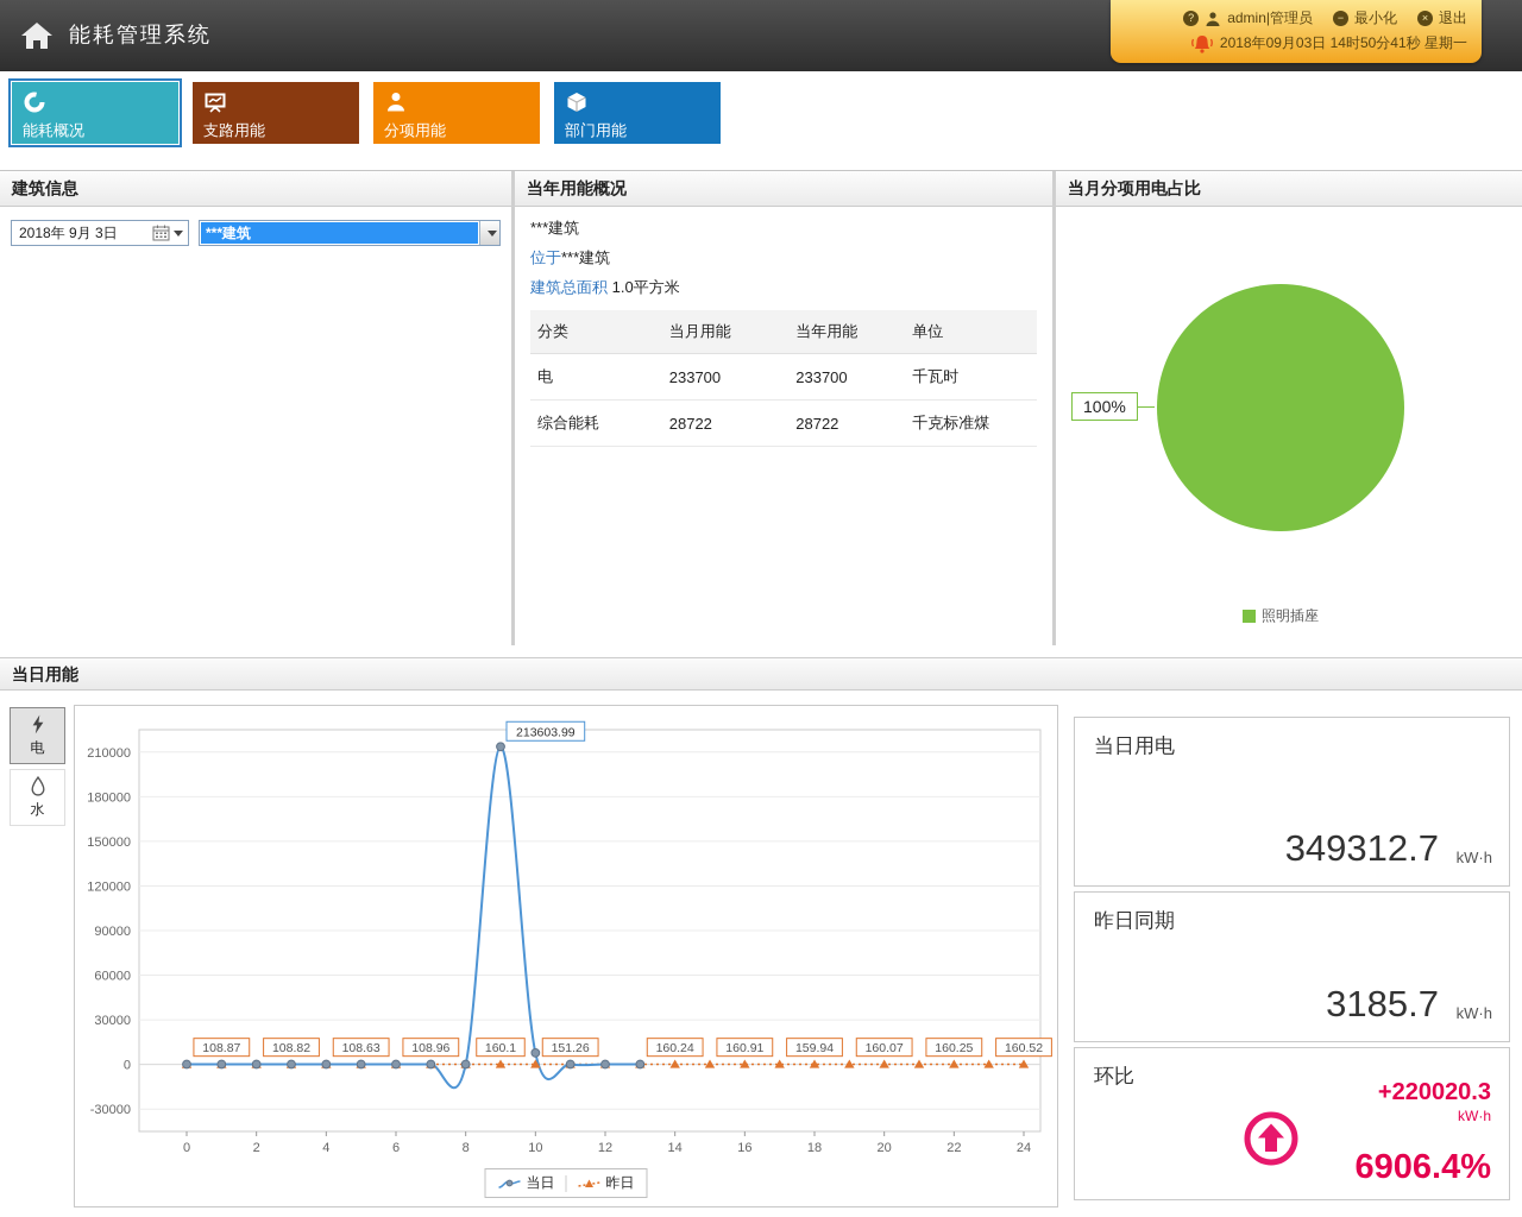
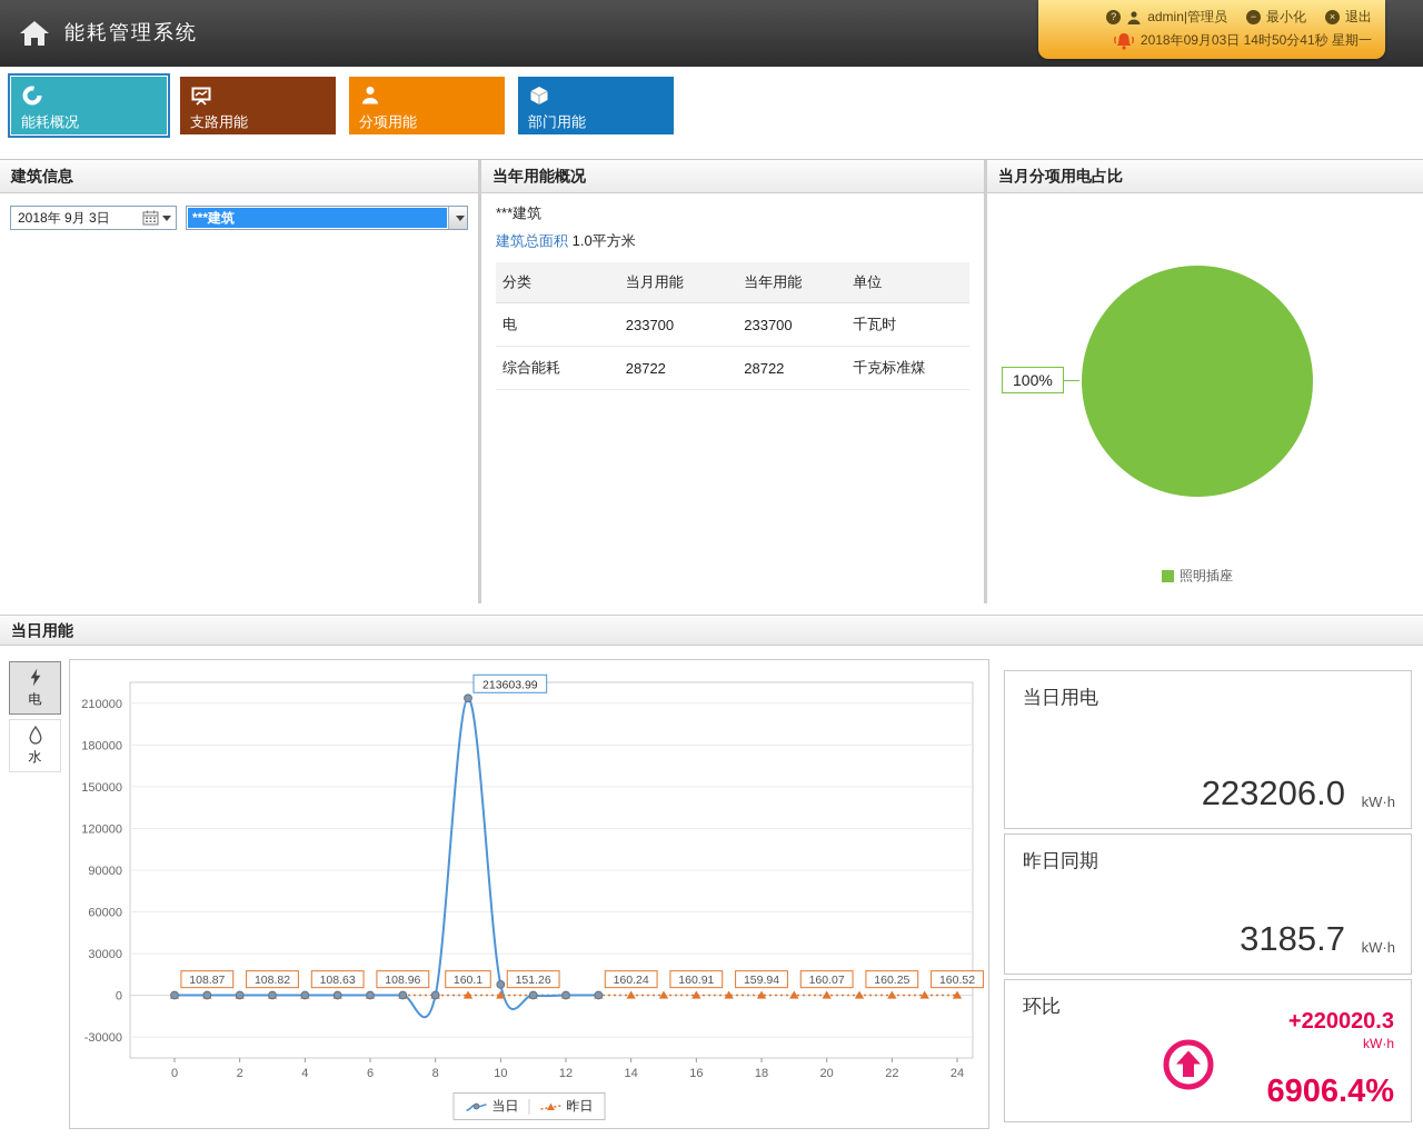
  能耗管理系统
  ?
  admin|管理员
  −
  最小化
  ×
  退出
  2018年09月03日 14时50分41秒 星期一
  能耗概况
  支路用能
  分项用能
  部门用能
  建筑信息
  2018年 9月 3日
  ***建筑
  当年用能概况
  ***建筑
- 位于***建筑
  建筑总面积 1.0平方米
  分类	当月用能	当年用能	单位
  电	233700	233700	千瓦时
  综合能耗	28722	28722	千克标准煤
  当月分项用电占比
  100%
  照明插座
  当日用能
  电
  水
  -30000
  0
  30000
  60000
  90000
  120000
  150000
  180000
  210000
  0
  2
  4
  6
  8
  10
  12
  14
  16
  18
  20
  22
  24
  108.87
  108.82
  108.63
  108.96
  160.1
  151.26
  160.24
  160.91
  159.94
  160.07
  160.25
  160.52
  213603.99
  当日
  昨日
  当日用电
- 349312.7
+ 223206.0
  kW·h
  昨日同期
  3185.7
  kW·h
  环比
  +220020.3
  kW·h
  6906.4%
